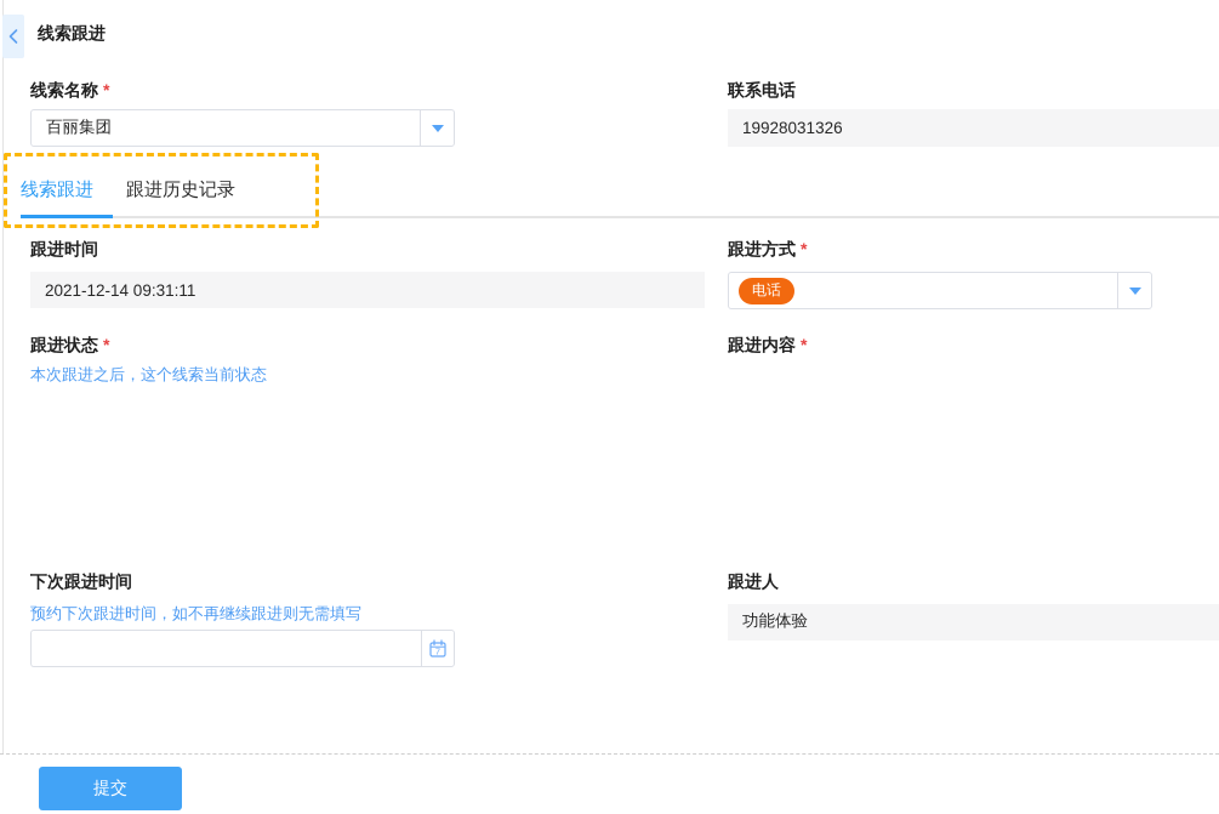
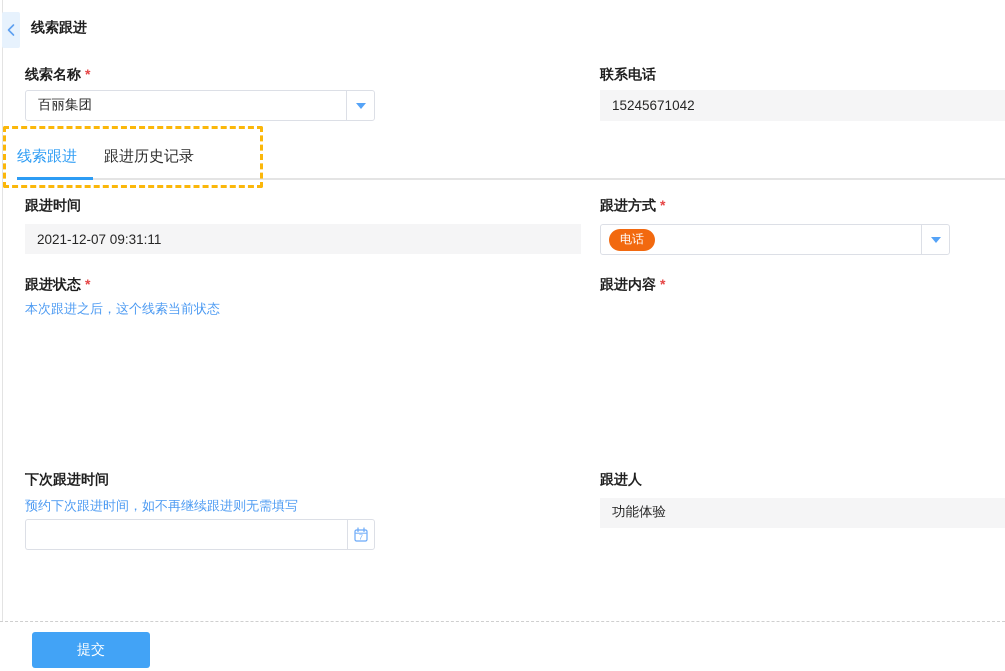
  线索跟进
  线索名称 *
  联系电话
  百丽集团
- 19928031326
+ 15245671042
  线索跟进
  跟进历史记录
  跟进时间
  跟进方式 *
- 2021-12-14 09:31:11
+ 2021-12-07 09:31:11
  电话
  跟进状态 *
  跟进内容 *
  本次跟进之后，这个线索当前状态
  下次跟进时间
  跟进人
  预约下次跟进时间，如不再继续跟进则无需填写
  7
  功能体验
  提交
